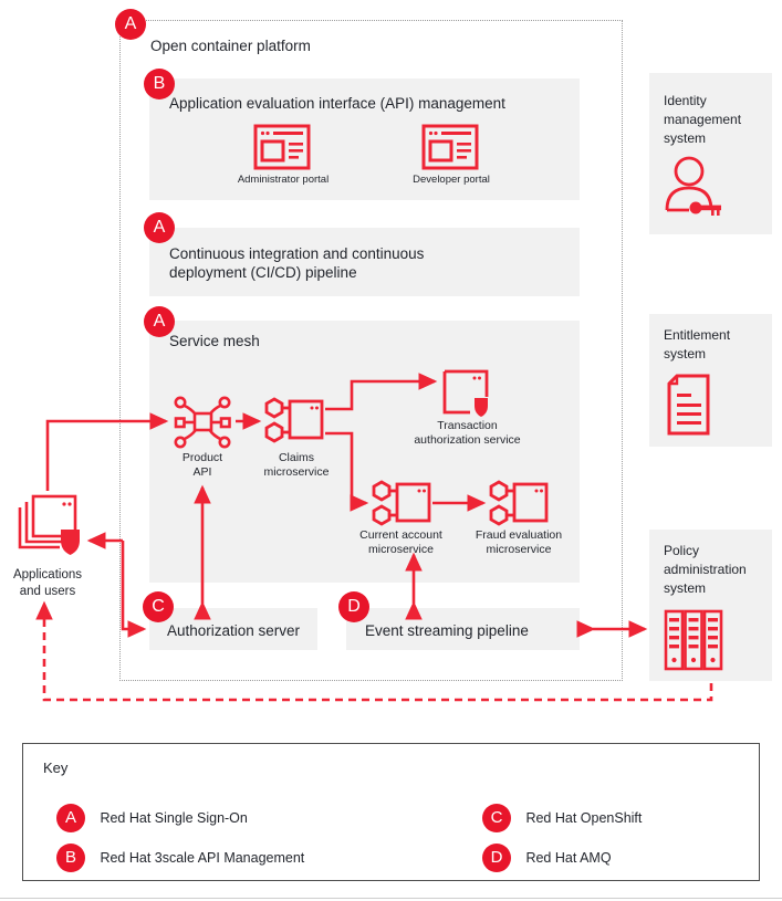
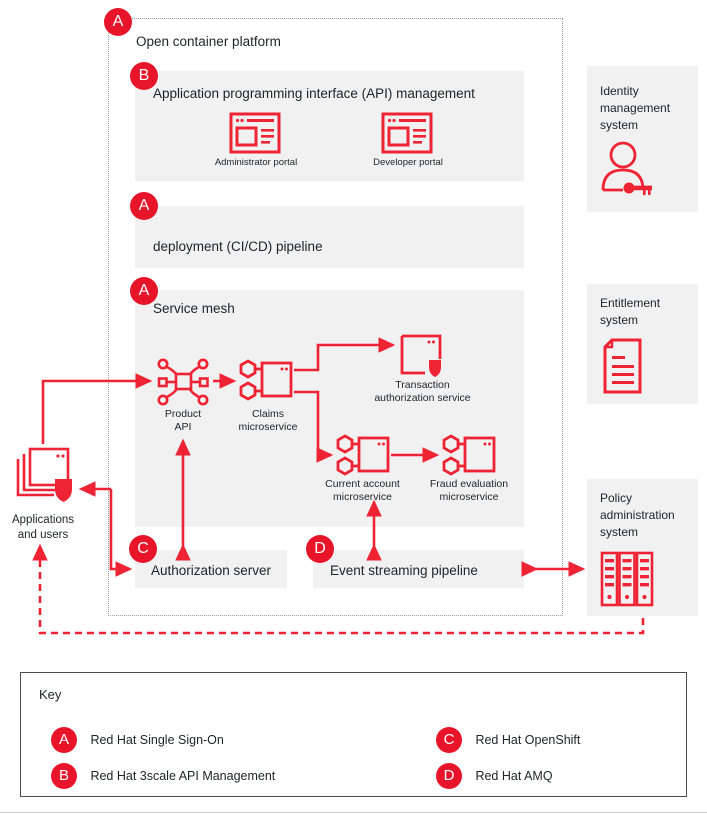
  A
  Open container platform
  B
- Application evaluation interface (API) management
+ Application programming interface (API) management
  Administrator portal
  Developer portal
  A
- Continuous integration and continuous
  deployment (CI/CD) pipeline
  A
  Service mesh
  Product
  API
  Claims
  microservice
  Transaction
  authorization service
  Current account
  microservice
  Fraud evaluation
  microservice
  C
  Authorization server
  D
  Event streaming pipeline
  Applications
  and users
  Identity
  management
  system
  Entitlement
  system
  Policy
  administration
  system
  Key
  A Red Hat Single Sign-On
  B Red Hat 3scale API Management
  C Red Hat OpenShift
  D Red Hat AMQ
